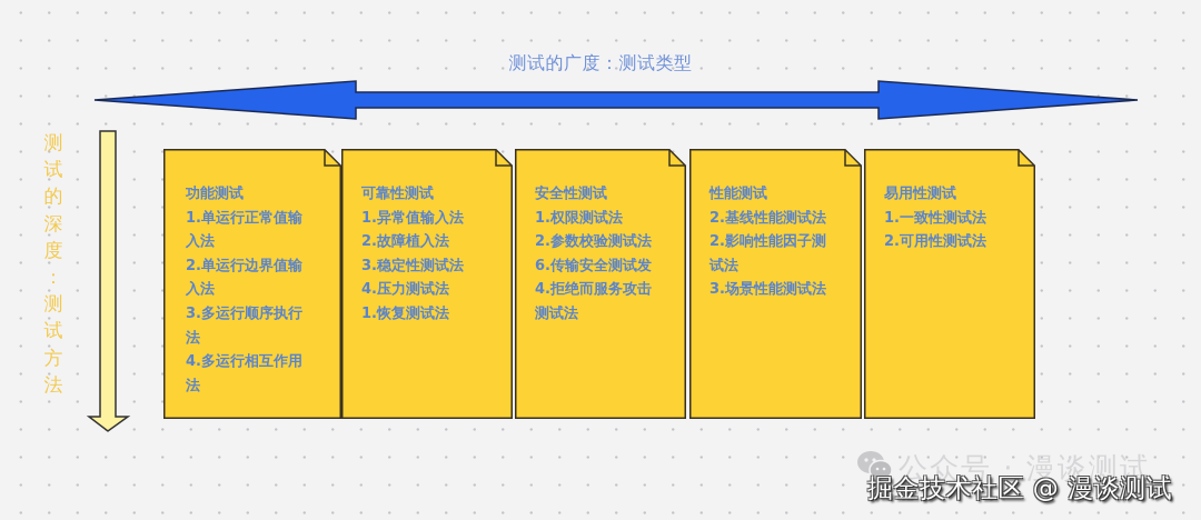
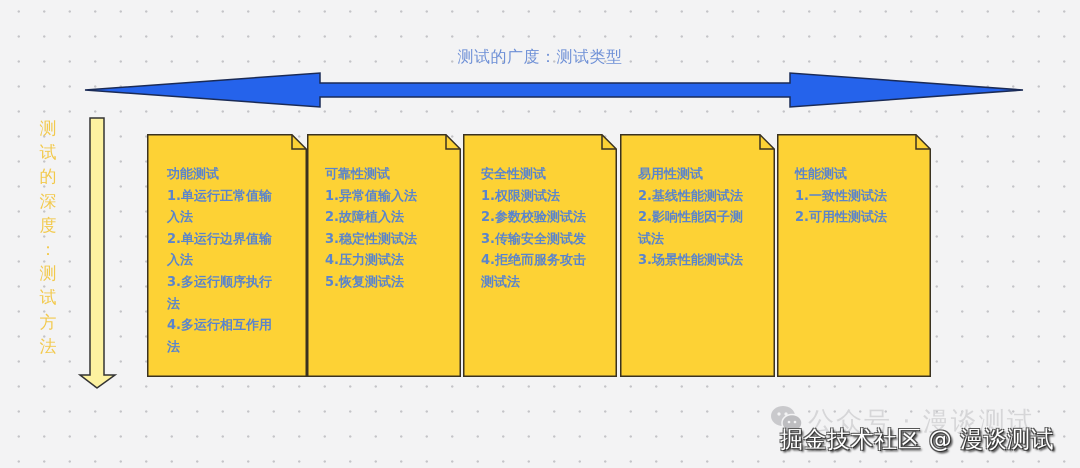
  测试的广度：测试类型
  测
  试
  的
  深
  度
  ：
  测
  试
  方
  法
  功能测试
  1.单运行正常值输
  入法
  2.单运行边界值输
  入法
  3.多运行顺序执行
  法
  4.多运行相互作用
  法
  可靠性测试
  1.异常值输入法
  2.故障植入法
  3.稳定性测试法
  4.压力测试法
- 1.恢复测试法
+ 5.恢复测试法
  安全性测试
  1.权限测试法
  2.参数校验测试法
- 6.传输安全测试发
+ 3.传输安全测试发
  4.拒绝而服务攻击
  测试法
- 性能测试
+ 易用性测试
  2.基线性能测试法
  2.影响性能因子测
  试法
  3.场景性能测试法
- 易用性测试
+ 性能测试
  1.一致性测试法
  2.可用性测试法
  公众号 · 漫谈测试
  掘金技术社区 @ 漫谈测试
